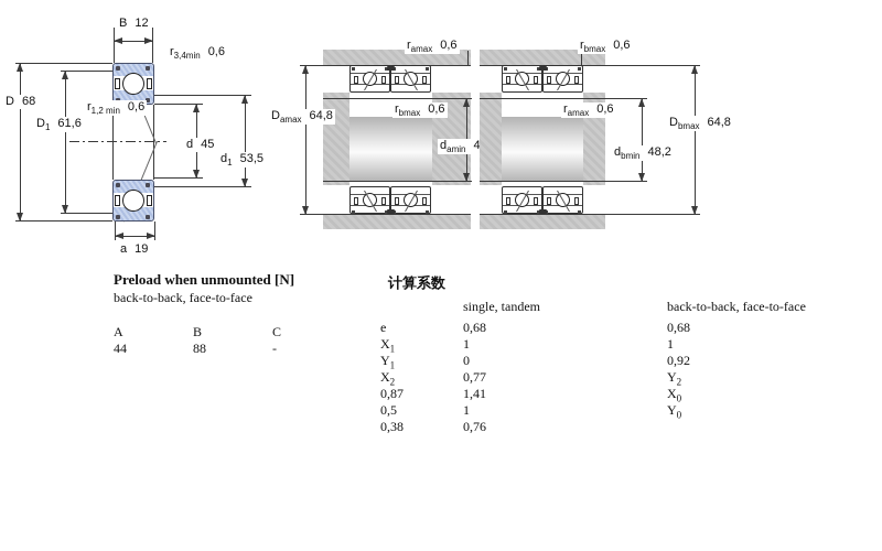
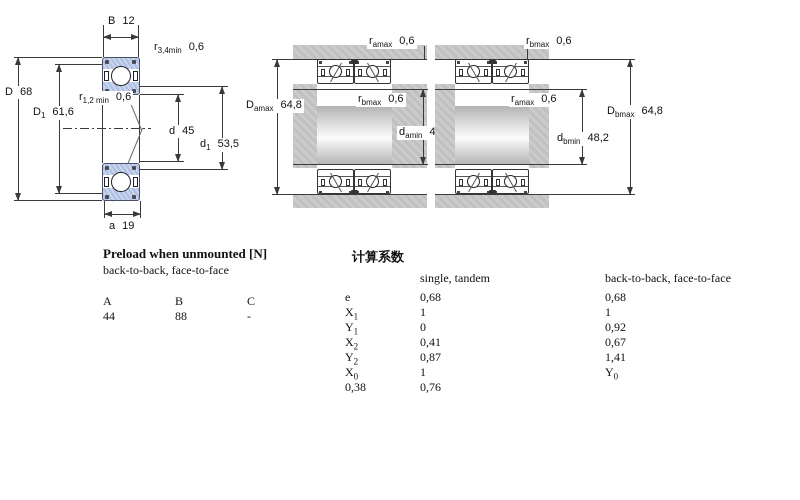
  B 12
  r3,4min 0,6
  D 68
  D1 61,6
  r1,2 min 0,6
  d 45
  d1 53,5
  a 19
  ramax 0,6
  rbmax 0,6
  Damax 64,8
  rbmax 0,6
  ramax 0,6
  Dbmax 64,8
  dbmin 48,2
  Preload when unmounted [N]
  back-to-back, face-to-face
  A
  B
  C
  44
  88
  -
  计算系数
  single, tandem
  back-to-back, face-to-face
  e
  0,68
  0,68
  X1
  1
  1
  Y1
  0
  0,92
  X2
- 0,77
+ 0,41
+ 0,67
  Y2
  0,87
  1,41
  X0
- 0,5
  1
  Y0
  0,38
  0,76
